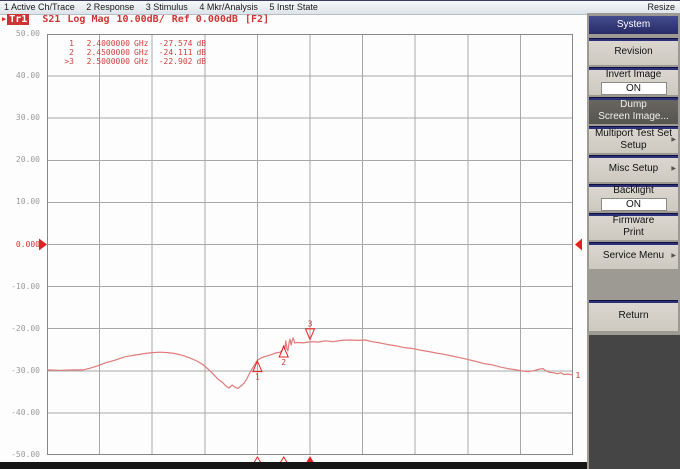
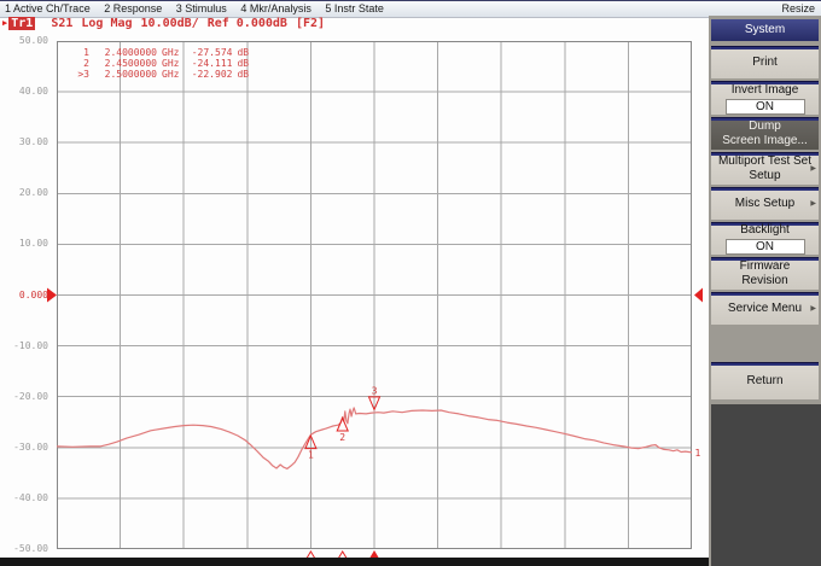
  1 Active Ch/Trace 2 Response 3 Stimulus 4 Mkr/Analysis 5 Instr State
  Resize
  ▶ Tr1 S21 Log Mag 10.00dB/ Ref 0.000dB [F2]
  50.00
  40.00
  30.00
  20.00
  10.00
  0.000
  -10.00
  -20.00
  -30.00
  -40.00
  -50.00
  1
  1
  2
  3
  1 2.4000000 GHz -27.574 dB
  2 2.4500000 GHz -24.111 dB
  >3 2.5000000 GHz -22.902 dB
  System
- Revision
+ Print
  Invert Image
  ON
  Dump
  Screen Image...
  Multiport Test Set
  Setup
  Misc Setup
  Backlight
  ON
  Firmware
- Print
+ Revision
  Service Menu
  Return
